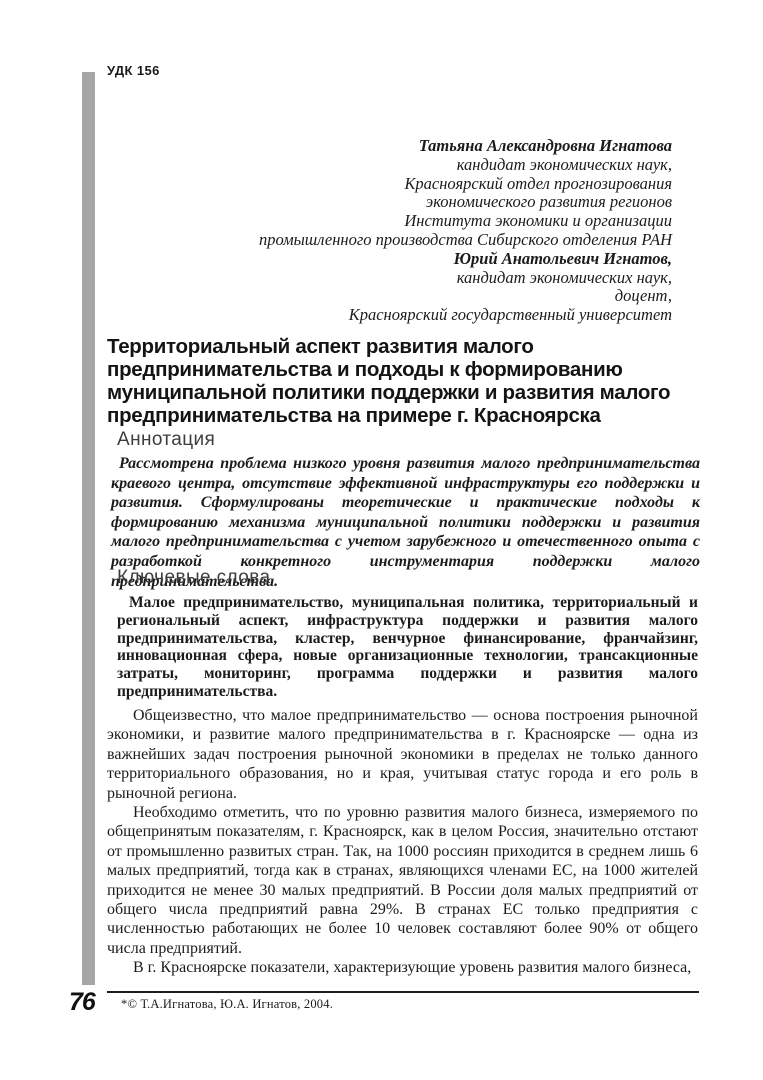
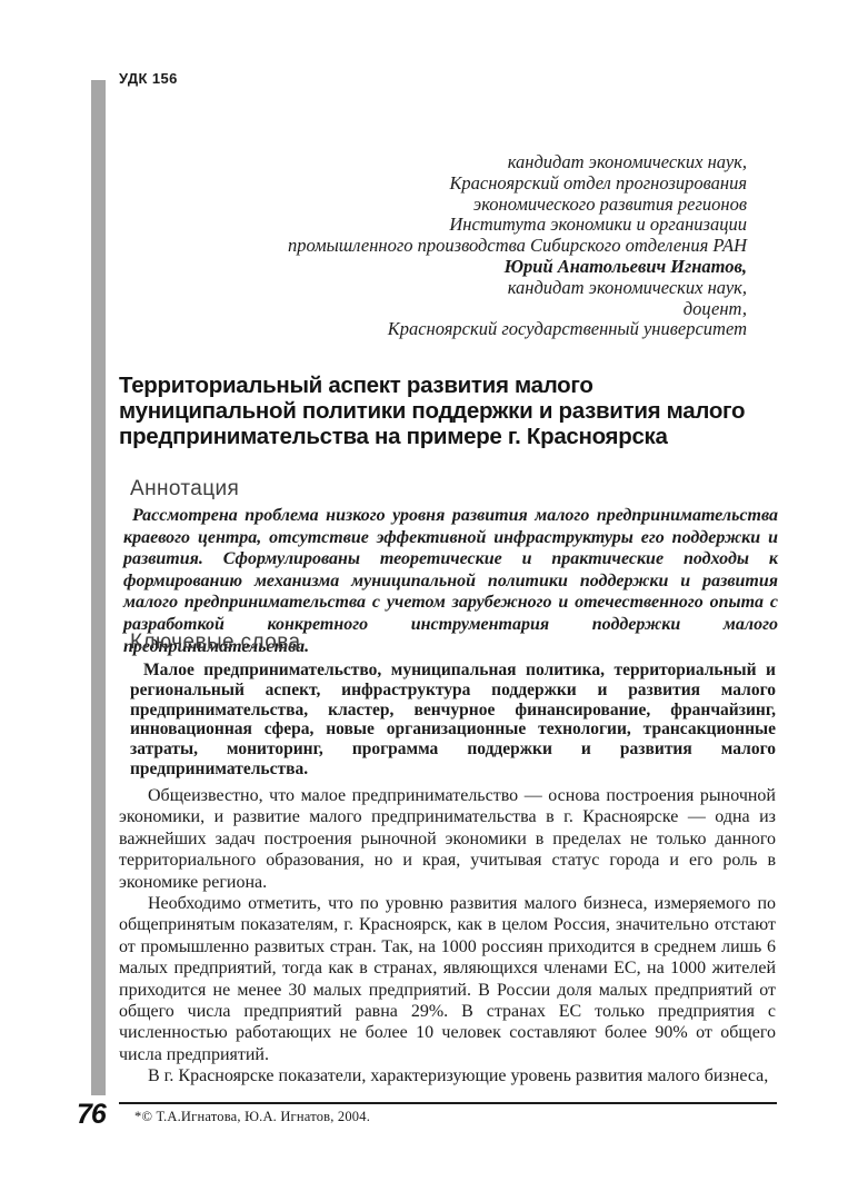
  УДК 156
- Татьяна Александровна Игнатова
  кандидат экономических наук,
  Красноярский отдел прогнозирования
  экономического развития регионов
  Института экономики и организации
  промышленного производства Сибирского отделения РАН
  Юрий Анатольевич Игнатов,
  кандидат экономических наук,
  доцент,
  Красноярский государственный университет
  Территориальный аспект развития малого
- предпринимательства и подходы к формированию
  муниципальной политики поддержки и развития малого
  предпринимательства на примере г. Красноярска
  Аннотация
  Рассмотрена проблема низкого уровня развития малого предпринимательства краевого центра, отсутствие эффективной инфраструктуры его поддержки и развития. Сформулированы теоретические и практические подходы к формированию механизма муниципальной политики поддержки и развития малого предпринимательства с учетом зарубежного и отечественного опыта с разработкой конкретного инструментария поддержки малого предпринимательства.
  Ключевые слова
  Малое предпринимательство, муниципальная политика, территориальный и региональный аспект, инфраструктура поддержки и развития малого предпринимательства, кластер, венчурное финансирование, франчайзинг, инновационная сфера, новые организационные технологии, трансакционные затраты, мониторинг, программа поддержки и развития малого предпринимательства.
- Общеизвестно, что малое предпринимательство — основа построения рыночной экономики, и развитие малого предпринимательства в г. Красноярске — одна из важнейших задач построения рыночной экономики в пределах не только данного территориального образования, но и края, учитывая статус города и его роль в рыночной региона.
+ Общеизвестно, что малое предпринимательство — основа построения рыночной экономики, и развитие малого предпринимательства в г. Красноярске — одна из важнейших задач построения рыночной экономики в пределах не только данного территориального образования, но и края, учитывая статус города и его роль в экономике региона.
  Необходимо отметить, что по уровню развития малого бизнеса, измеряемого по общепринятым показателям, г. Красноярск, как в целом Россия, значительно отстают от промышленно развитых стран. Так, на 1000 россиян приходится в среднем лишь 6 малых предприятий, тогда как в странах, являющихся членами ЕС, на 1000 жителей приходится не менее 30 малых предприятий. В России доля малых предприятий от общего числа предприятий равна 29%. В странах ЕС только предприятия с численностью работающих не более 10 человек составляют более 90% от общего числа предприятий.
  В г. Красноярске показатели, характеризующие уровень развития малого бизнеса,
  76
  *© Т.А.Игнатова, Ю.А. Игнатов, 2004.
